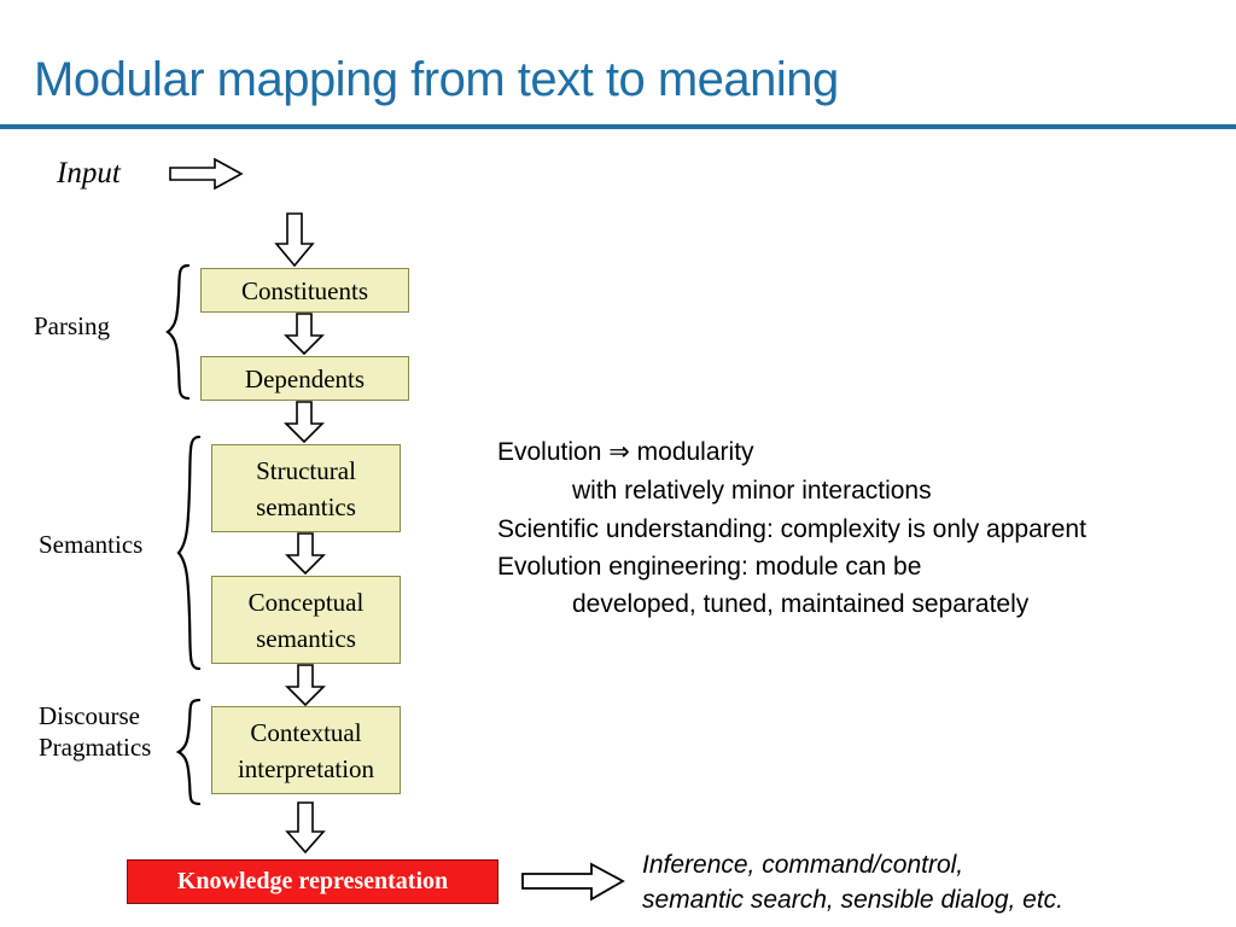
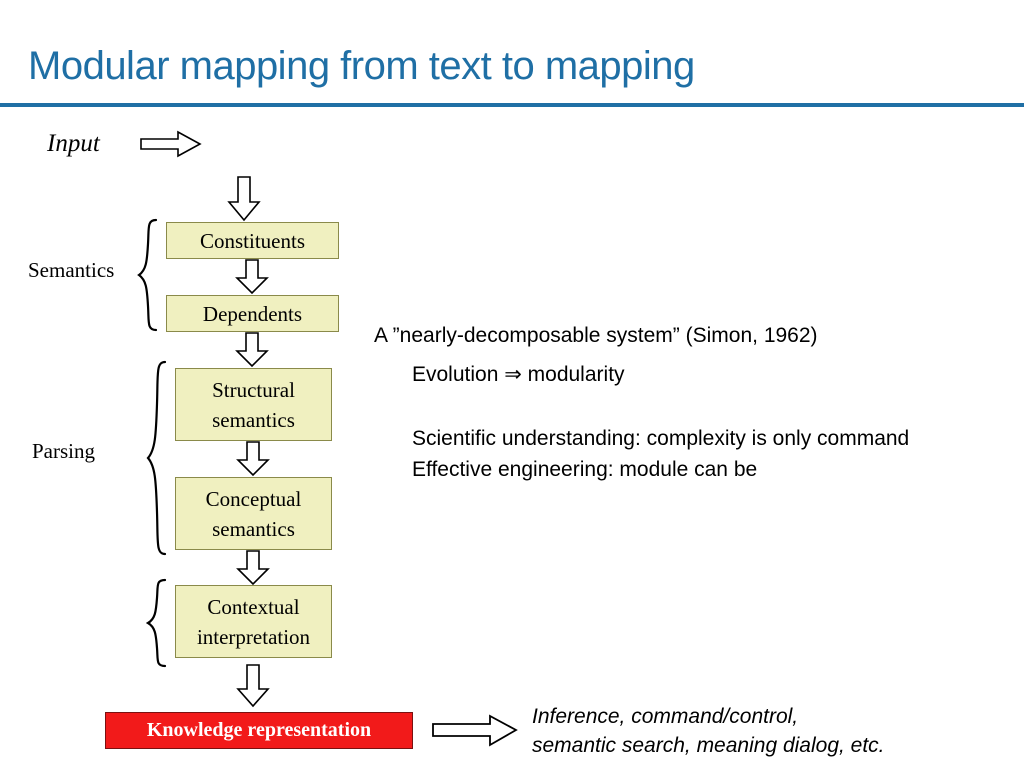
- Modular mapping from text to meaning
+ Modular mapping from text to mapping
  Input
- Parsing
+ Semantics
  Constituents
  Dependents
- Semantics
+ Parsing
  Structural
  semantics
  Conceptual
  semantics
- Discourse
- Pragmatics
  Contextual
  interpretation
  Knowledge representation
  Inference, command/control,
- semantic search, sensible dialog, etc.
+ semantic search, meaning dialog, etc.
+ A ”nearly-decomposable system” (Simon, 1962)
  Evolution ⇒ modularity
- with relatively minor interactions
- Scientific understanding: complexity is only apparent
+ Scientific understanding: complexity is only command
- Evolution engineering: module can be
+ Effective engineering: module can be
- developed, tuned, maintained separately
